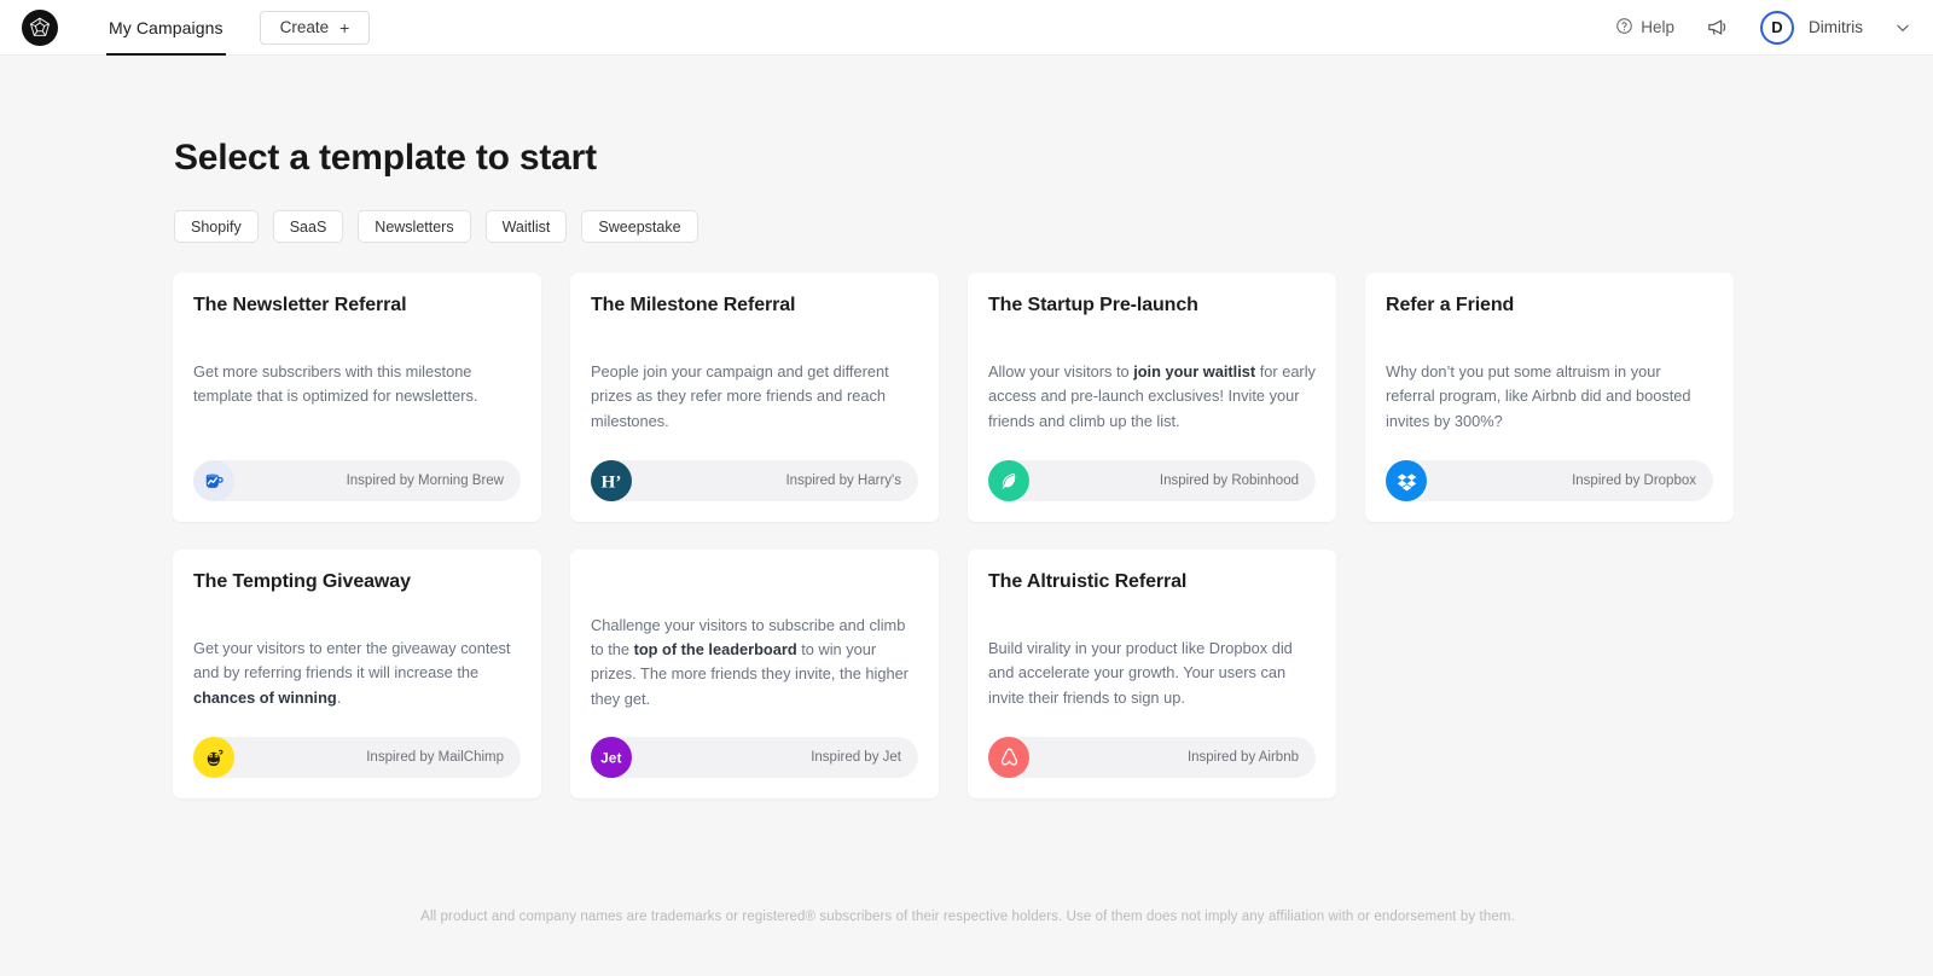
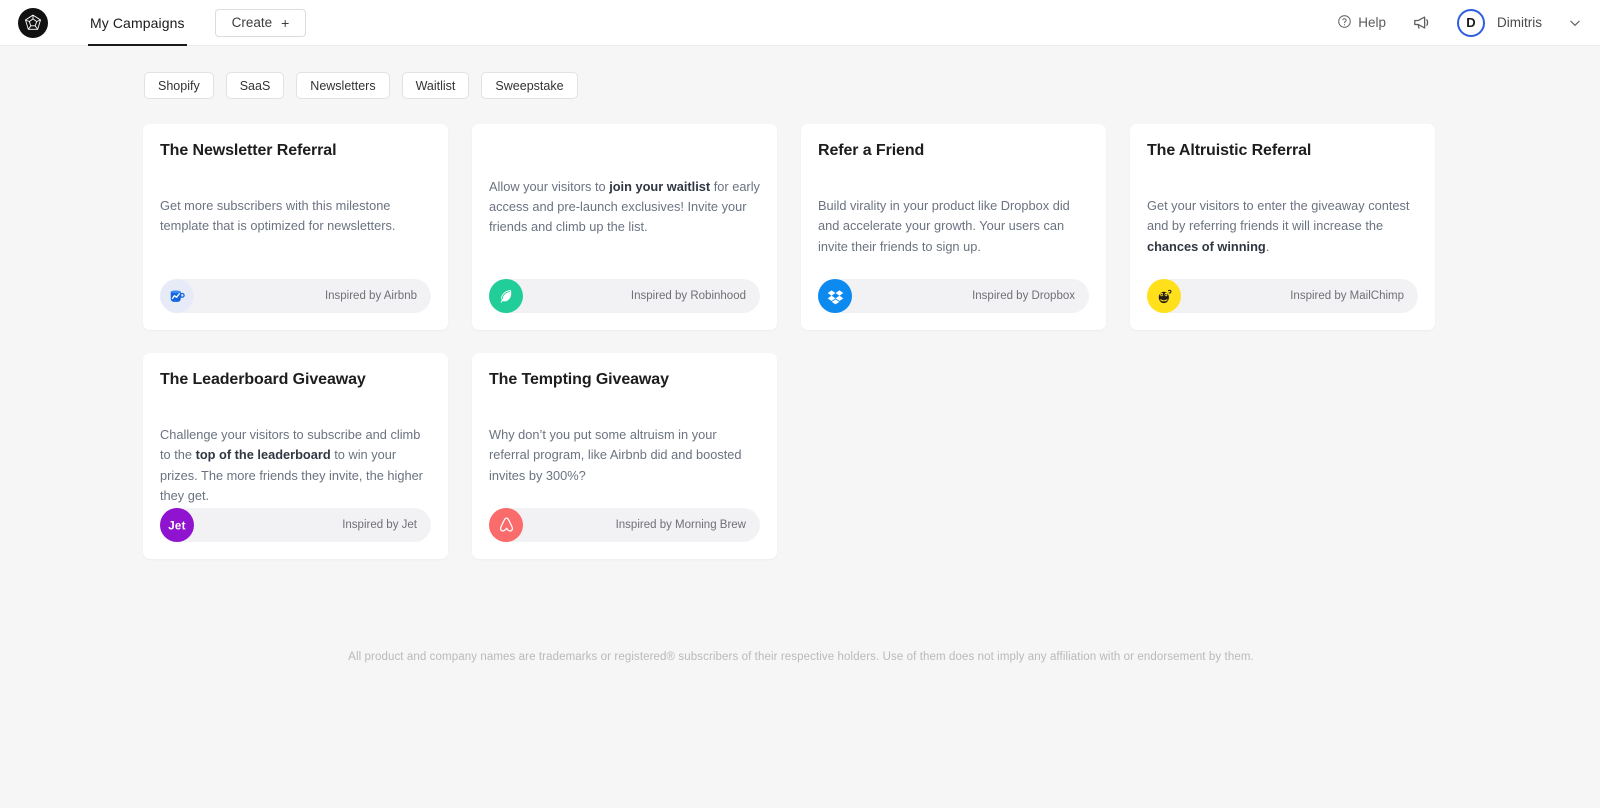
  My Campaigns
  Create
  +
  Help
  D
  Dimitris
- Select a template to start
  Shopify
  SaaS
  Newsletters
  Waitlist
  Sweepstake
  The Newsletter Referral
  Get more subscribers with this milestone template that is optimized for newsletters.
- Inspired by Morning Brew
+ Inspired by Airbnb
- The Milestone Referral
- People join your campaign and get different prizes as they refer more friends and reach milestones.
- H’
- Inspired by Harry's
- The Startup Pre-launch
  Allow your visitors to join your waitlist for early access and pre-launch exclusives! Invite your friends and climb up the list.
  Inspired by Robinhood
  Refer a Friend
- Why don’t you put some altruism in your referral program, like Airbnb did and boosted invites by 300%?
+ Build virality in your product like Dropbox did and accelerate your growth. Your users can invite their friends to sign up.
  Inspired by Dropbox
- The Tempting Giveaway
+ The Altruistic Referral
  Get your visitors to enter the giveaway contest and by referring friends it will increase the chances of winning.
  Inspired by MailChimp
+ The Leaderboard Giveaway
  Challenge your visitors to subscribe and climb to the top of the leaderboard to win your prizes. The more friends they invite, the higher they get.
  Jet
  Inspired by Jet
- The Altruistic Referral
+ The Tempting Giveaway
- Build virality in your product like Dropbox did and accelerate your growth. Your users can invite their friends to sign up.
+ Why don’t you put some altruism in your referral program, like Airbnb did and boosted invites by 300%?
- Inspired by Airbnb
+ Inspired by Morning Brew
  All product and company names are trademarks or registered® subscribers of their respective holders. Use of them does not imply any affiliation with or endorsement by them.
